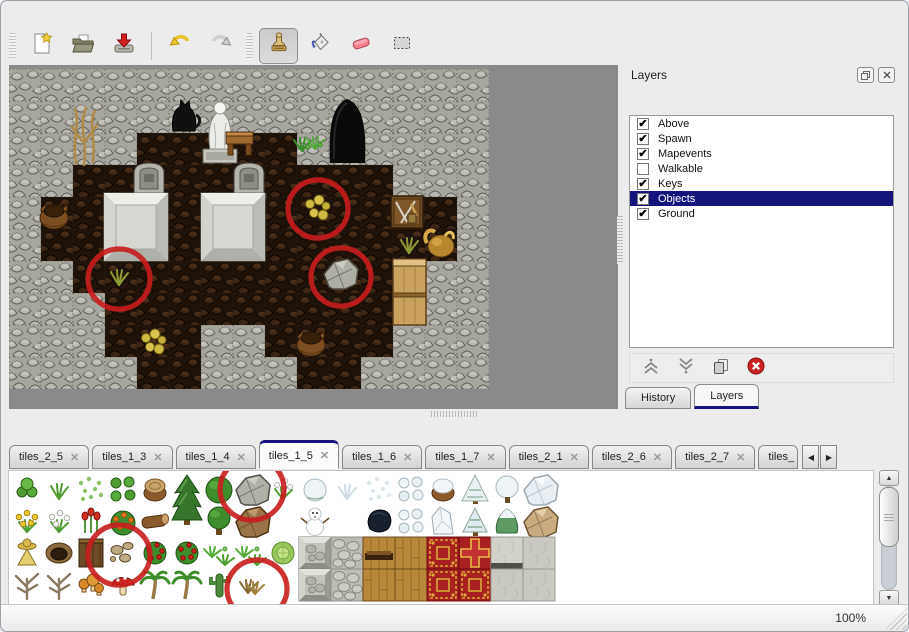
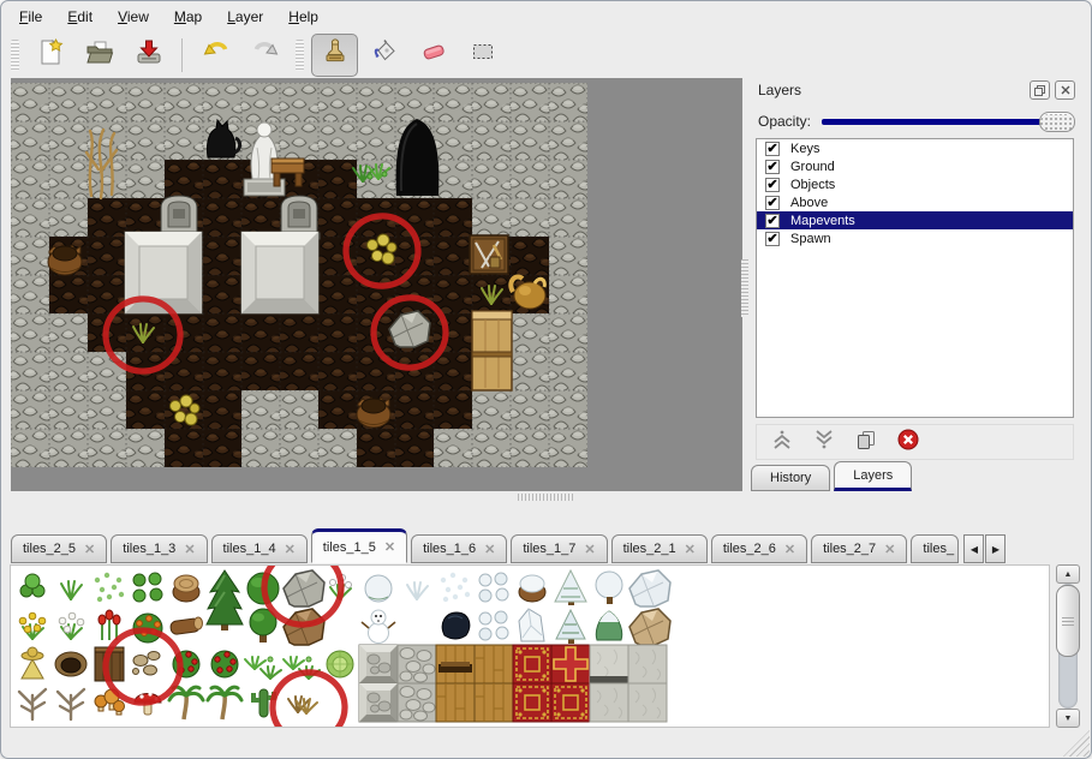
+ File
+ Edit
+ View
+ Map
+ Layer
+ Help
  Layers
+ Opacity:
  ✔
- Above
+ Keys
  ✔
- Spawn
+ Ground
  ✔
- Mapevents
+ Objects
- Walkable
  ✔
- Keys
+ Above
  ✔
- Objects
+ Mapevents
  ✔
- Ground
+ Spawn
  History
  Layers
  tiles_2_5
  ✕
  tiles_1_3
  ✕
  tiles_1_4
  ✕
  tiles_1_5
  ✕
  tiles_1_6
  ✕
  tiles_1_7
  ✕
  tiles_2_1
  ✕
  tiles_2_6
  ✕
  tiles_2_7
  ✕
  tiles_
  ◀
  ▶
- 100%
